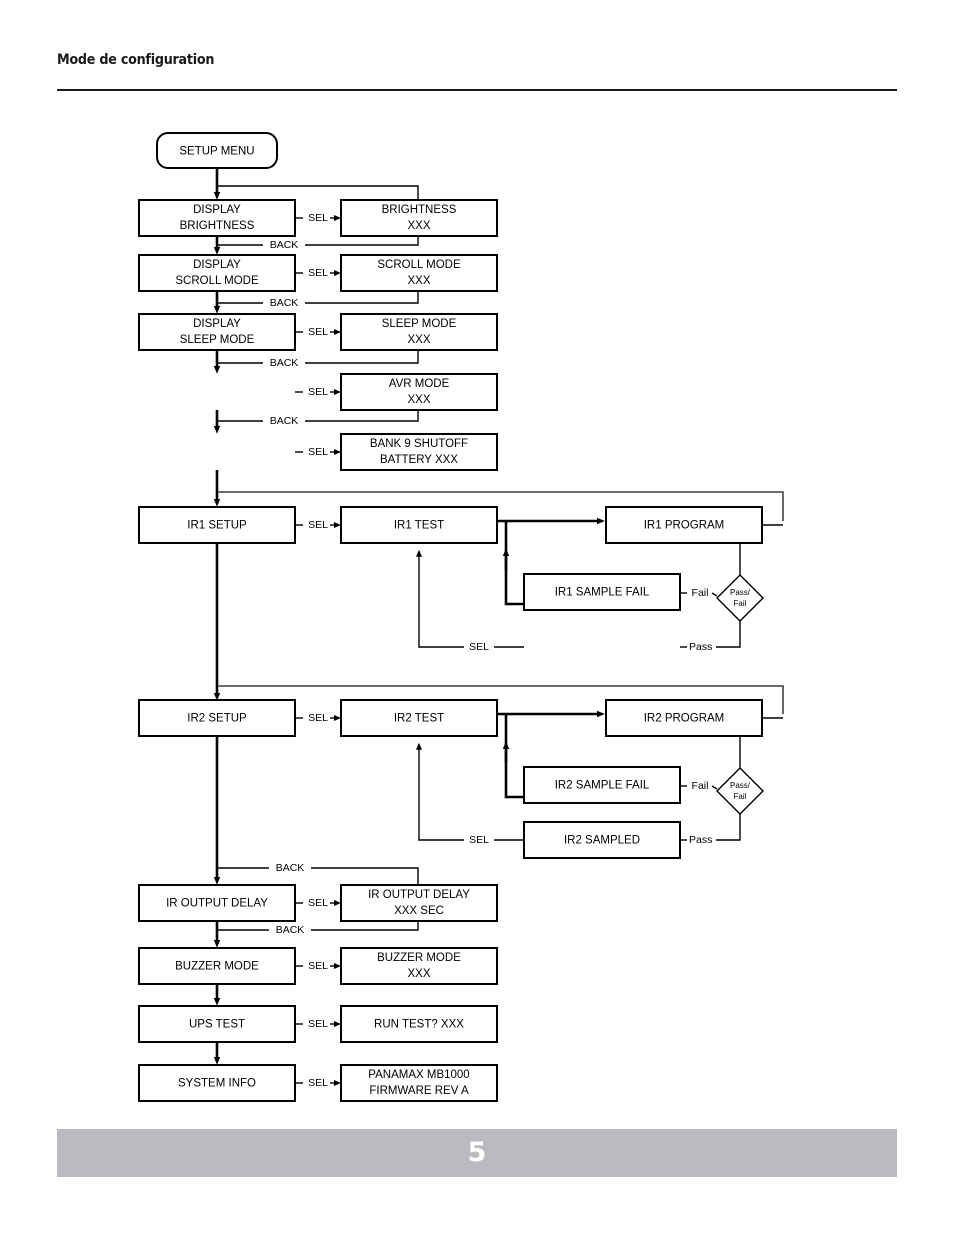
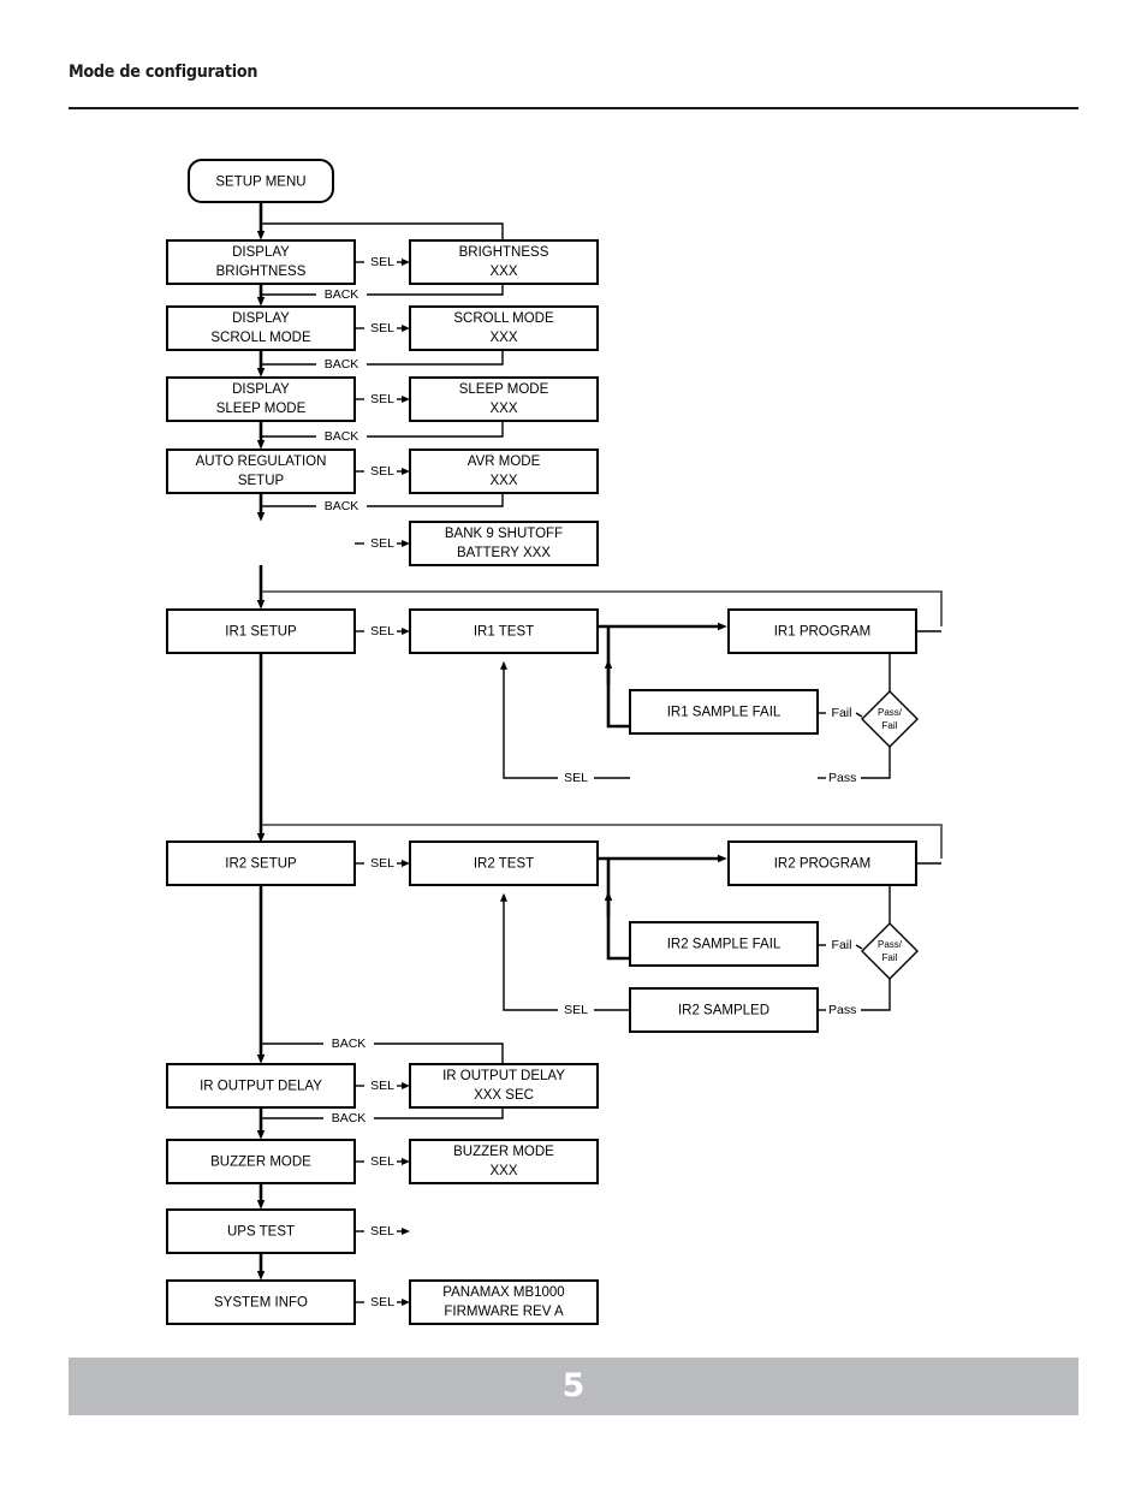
  Mode de configuration
  SETUP MENU
  DISPLAY
  BRIGHTNESS
  BRIGHTNESS
  XXX
  SEL
  BACK
  DISPLAY
  SCROLL MODE
  SCROLL MODE
  XXX
  SEL
  BACK
  DISPLAY
  SLEEP MODE
  SLEEP MODE
  XXX
  SEL
  BACK
+ AUTO REGULATION
+ SETUP
  AVR MODE
  XXX
  SEL
  BACK
  BANK 9 SHUTOFF
  BATTERY XXX
  SEL
  IR1 SETUP
  SEL
  IR1 TEST
  IR1 PROGRAM
  Pass/
  Fail
  IR1 SAMPLE FAIL
  Fail
  Pass
  SEL
  IR2 SETUP
  SEL
  IR2 TEST
  IR2 PROGRAM
  Pass/
  Fail
  IR2 SAMPLE FAIL
  Fail
  IR2 SAMPLED
  Pass
  SEL
  BACK
  IR OUTPUT DELAY
  IR OUTPUT DELAY
  XXX SEC
  SEL
  BACK
  BUZZER MODE
  BUZZER MODE
  XXX
  SEL
  UPS TEST
- RUN TEST? XXX
  SEL
  SYSTEM INFO
  PANAMAX MB1000
  FIRMWARE REV A
  SEL
  5
